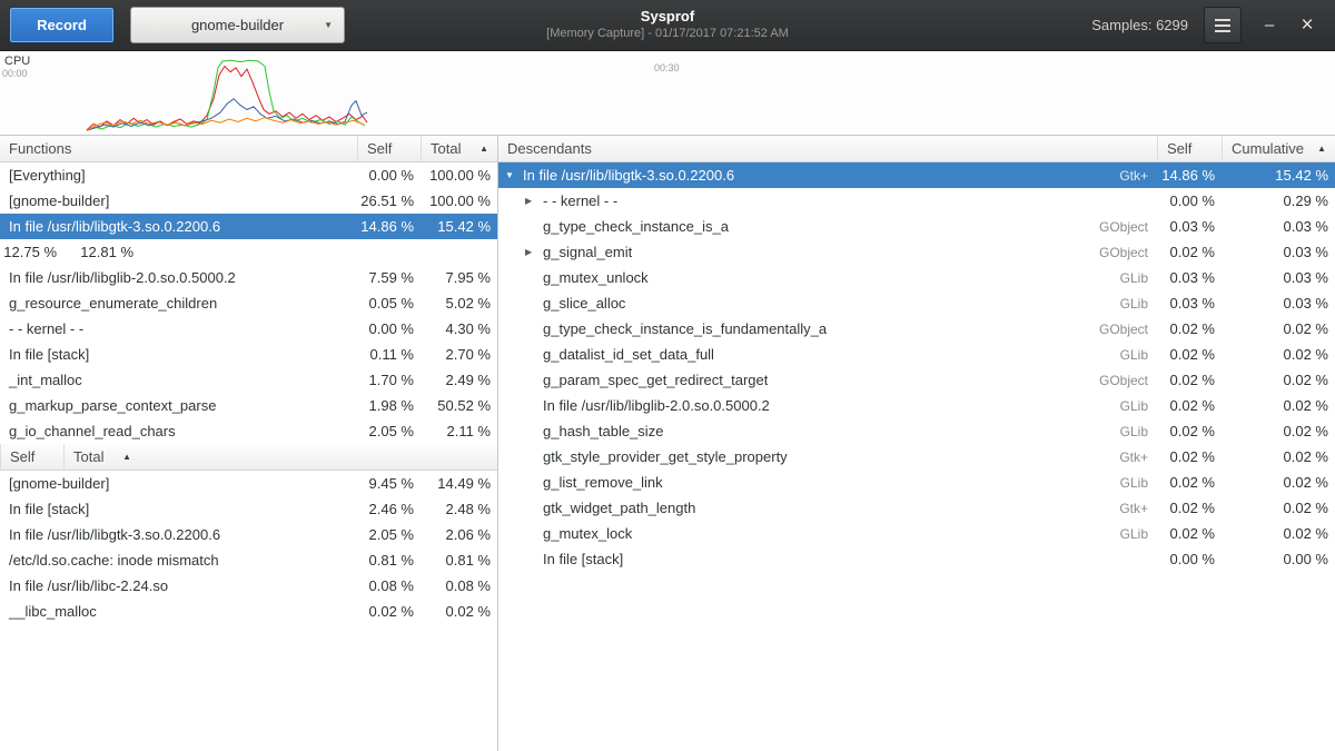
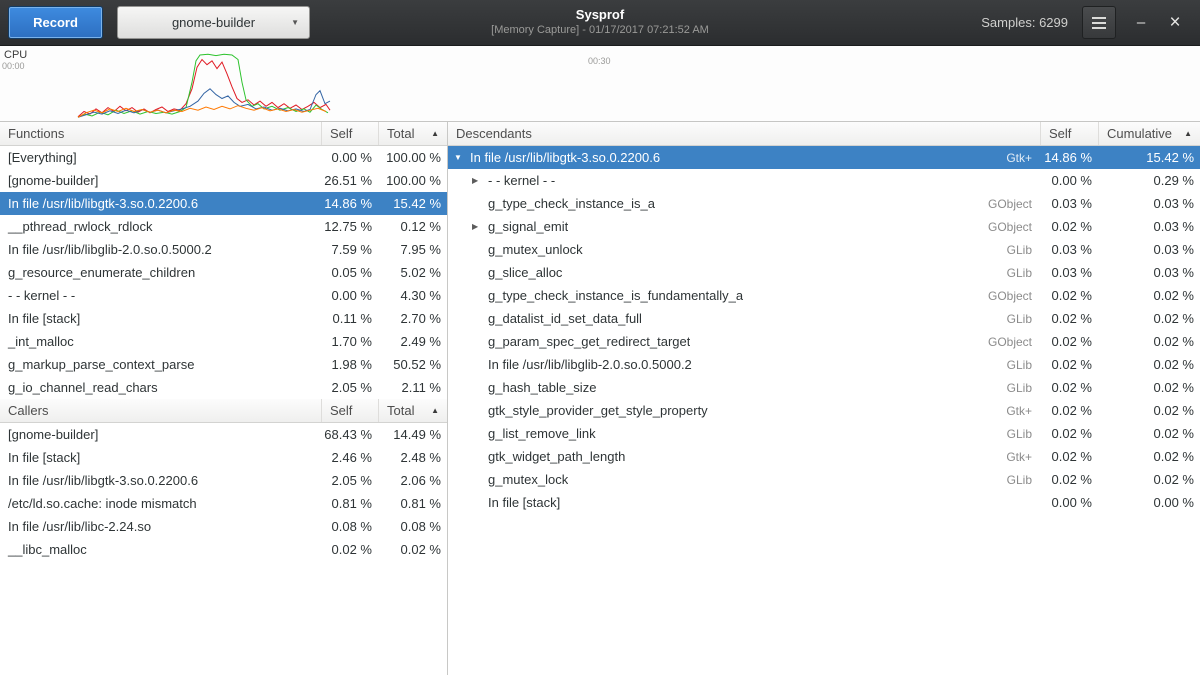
  Record
  gnome-builder
  ▼
  Sysprof
  [Memory Capture] - 01/17/2017 07:21:52 AM
  Samples: 6299
  –
  ×
  CPU
  00:00
  00:30
  Functions
  Self
  Total
  ▲
  [Everything]
  0.00 %
  100.00 %
  [gnome-builder]
  26.51 %
  100.00 %
  In file /usr/lib/libgtk-3.so.0.2200.6
  14.86 %
  15.42 %
+ __pthread_rwlock_rdlock
  12.75 %
- 12.81 %
+ 0.12 %
  In file /usr/lib/libglib-2.0.so.0.5000.2
  7.59 %
  7.95 %
  g_resource_enumerate_children
  0.05 %
  5.02 %
  - - kernel - -
  0.00 %
  4.30 %
  In file [stack]
  0.11 %
  2.70 %
  _int_malloc
  1.70 %
  2.49 %
  g_markup_parse_context_parse
  1.98 %
  50.52 %
  g_io_channel_read_chars
  2.05 %
  2.11 %
+ Callers
  Self
  Total
  ▲
  [gnome-builder]
- 9.45 %
+ 68.43 %
  14.49 %
  In file [stack]
  2.46 %
  2.48 %
  In file /usr/lib/libgtk-3.so.0.2200.6
  2.05 %
  2.06 %
  /etc/ld.so.cache: inode mismatch
  0.81 %
  0.81 %
  In file /usr/lib/libc-2.24.so
  0.08 %
  0.08 %
  __libc_malloc
  0.02 %
  0.02 %
  Descendants
  Self
  Cumulative
  ▲
  ▼
  In file /usr/lib/libgtk-3.so.0.2200.6
  Gtk+
  14.86 %
  15.42 %
  ▶
  - - kernel - -
  0.00 %
  0.29 %
  g_type_check_instance_is_a
  GObject
  0.03 %
  0.03 %
  ▶
  g_signal_emit
  GObject
  0.02 %
  0.03 %
  g_mutex_unlock
  GLib
  0.03 %
  0.03 %
  g_slice_alloc
  GLib
  0.03 %
  0.03 %
  g_type_check_instance_is_fundamentally_a
  GObject
  0.02 %
  0.02 %
  g_datalist_id_set_data_full
  GLib
  0.02 %
  0.02 %
  g_param_spec_get_redirect_target
  GObject
  0.02 %
  0.02 %
  In file /usr/lib/libglib-2.0.so.0.5000.2
  GLib
  0.02 %
  0.02 %
  g_hash_table_size
  GLib
  0.02 %
  0.02 %
  gtk_style_provider_get_style_property
  Gtk+
  0.02 %
  0.02 %
  g_list_remove_link
  GLib
  0.02 %
  0.02 %
  gtk_widget_path_length
  Gtk+
  0.02 %
  0.02 %
  g_mutex_lock
  GLib
  0.02 %
  0.02 %
  In file [stack]
  0.00 %
  0.00 %
